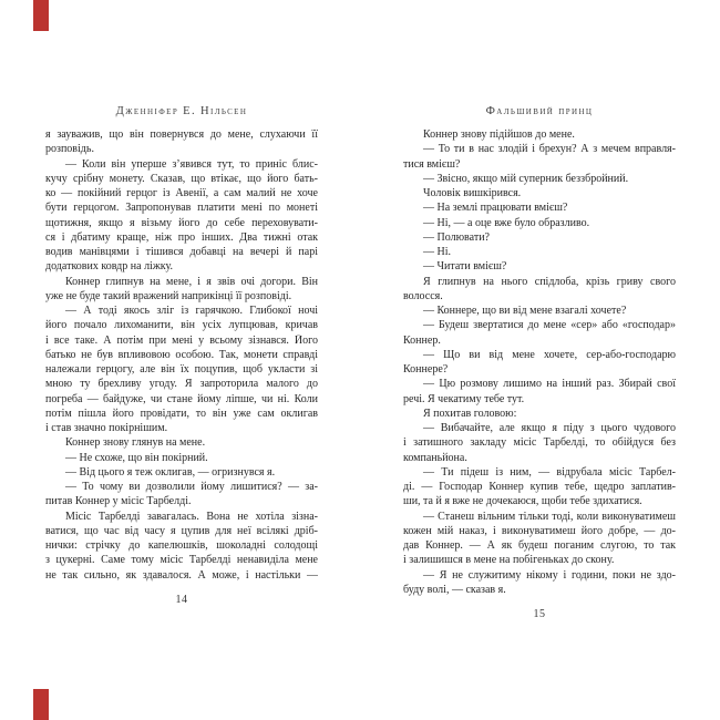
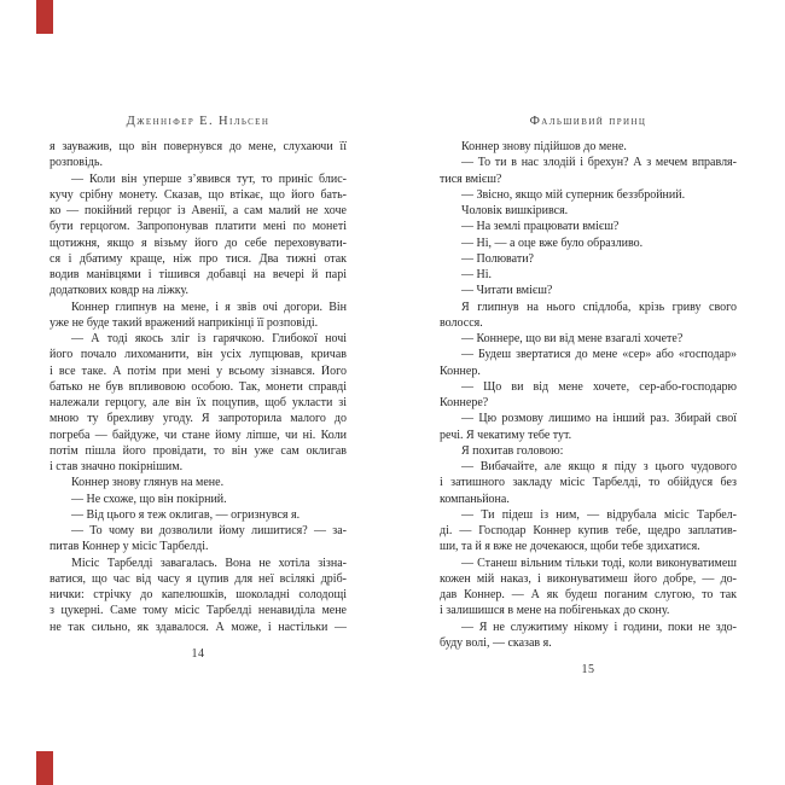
  Дженніфер Е. Нільсен
  я зауважив, що він повернувся до мене, слухаючи її
  розповідь.
  — Коли він уперше з’явився тут, то приніс блис-
  кучу срібну монету. Сказав, що втікає, що його бать-
  ко — покійний герцог із Авенії, а сам малий не хоче
  бути герцогом. Запропонував платити мені по монеті
  щотижня, якщо я візьму його до себе переховувати-
- ся і дбатиму краще, ніж про інших. Два тижні отак
+ ся і дбатиму краще, ніж про тися. Два тижні отак
  водив манівцями і тішився добавці на вечері й парі
  додаткових ковдр на ліжку.
  Коннер глипнув на мене, і я звів очі догори. Він
  уже не буде такий вражений наприкінці її розповіді.
  — А тоді якось зліг із гарячкою. Глибокої ночі
  його почало лихоманити, він усіх лупцював, кричав
  і все таке. А потім при мені у всьому зізнався. Його
  батько не був впливовою особою. Так, монети справді
  належали герцогу, але він їх поцупив, щоб укласти зі
  мною ту брехливу угоду. Я запроторила малого до
  погреба — байдуже, чи стане йому ліпше, чи ні. Коли
  потім пішла його провідати, то він уже сам оклигав
  і став значно покірнішим.
  Коннер знову глянув на мене.
  — Не схоже, що він покірний.
  — Від цього я теж оклигав, — огризнувся я.
  — То чому ви дозволили йому лишитися? — за-
  питав Коннер у місіс Тарбелді.
  Місіс Тарбелді завагалась. Вона не хотіла зізна-
  ватися, що час від часу я цупив для неї всілякі дріб-
  нички: стрічку до капелюшків, шоколадні солодощі
  з цукерні. Саме тому місіс Тарбелді ненавиділа мене
  не так сильно, як здавалося. А може, і настільки —
  14
  Фальшивий принц
  Коннер знову підійшов до мене.
  — То ти в нас злодій і брехун? А з мечем вправля-
  тися вмієш?
  — Звісно, якщо мій суперник беззбройний.
  Чоловік вишкірився.
  — На землі працювати вмієш?
  — Ні, — а оце вже було образливо.
  — Полювати?
  — Ні.
  — Читати вмієш?
  Я глипнув на нього спідлоба, крізь гриву свого
  волосся.
  — Коннере, що ви від мене взагалі хочете?
  — Будеш звертатися до мене «сер» або «господар»
  Коннер.
  — Що ви від мене хочете, сер-або-господарю
  Коннере?
  — Цю розмову лишимо на інший раз. Збирай свої
  речі. Я чекатиму тебе тут.
  Я похитав головою:
  — Вибачайте, але якщо я піду з цього чудового
  і затишного закладу місіс Тарбелді, то обійдуся без
  компаньйона.
  — Ти підеш із ним, — відрубала місіс Тарбел-
  ді. — Господар Коннер купив тебе, щедро заплатив-
  ши, та й я вже не дочекаюся, щоби тебе здихатися.
  — Станеш вільним тільки тоді, коли виконуватимеш
  кожен мій наказ, і виконуватимеш його добре, — до-
  дав Коннер. — А як будеш поганим слугою, то так
  і залишишся в мене на побігеньках до скону.
  — Я не служитиму нікому і години, поки не здо-
  буду волі, — сказав я.
  15
